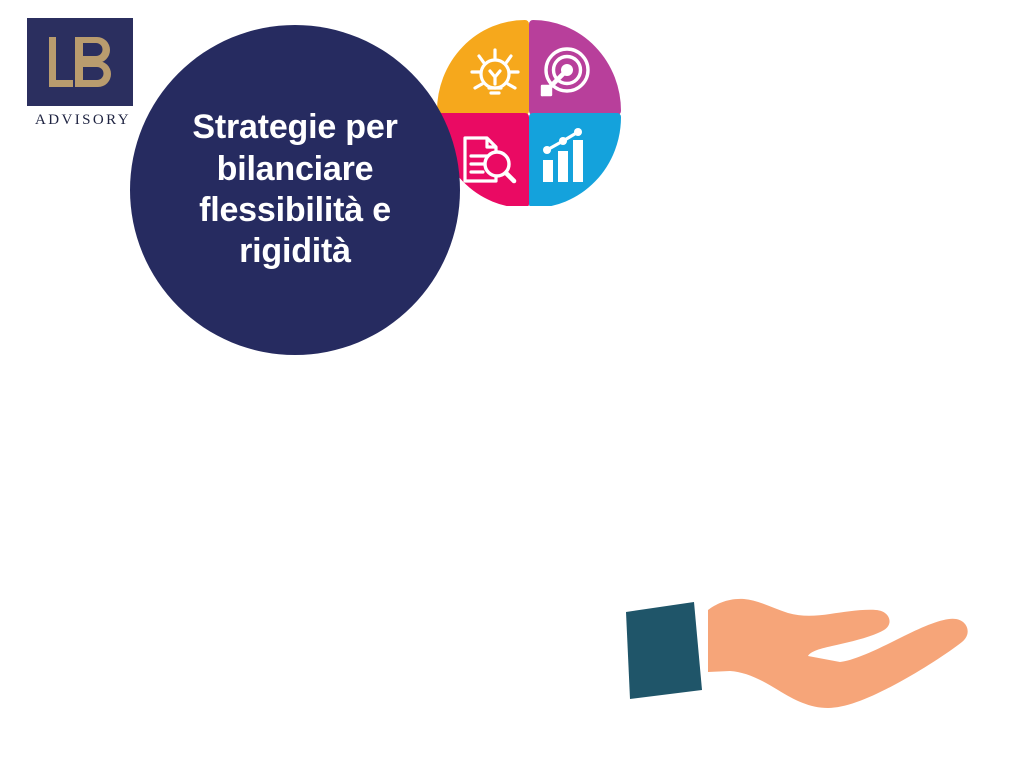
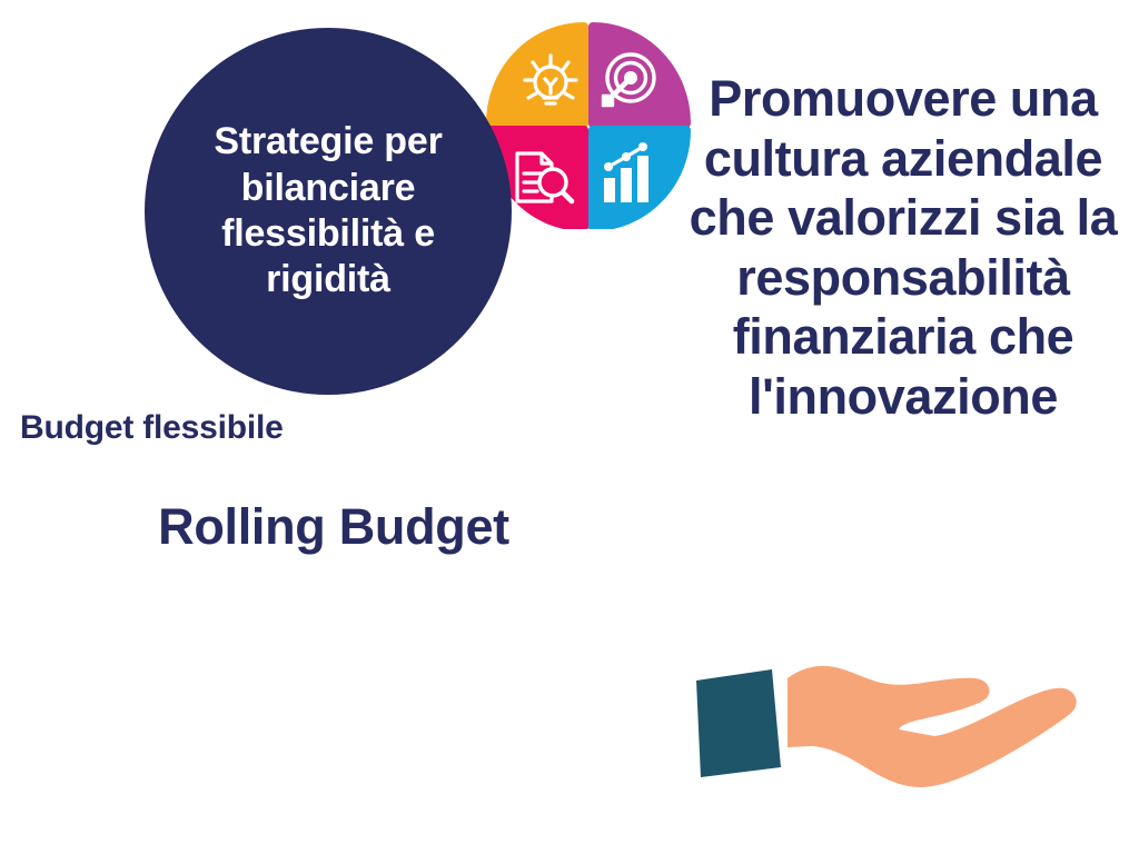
- ADVISORY
  Strategie per bilanciare flessibilità e rigidità
+ Promuovere una cultura aziendale che valorizzi sia la responsabilità finanziaria che l'innovazione
+ Budget flessibile
+ Rolling Budget
